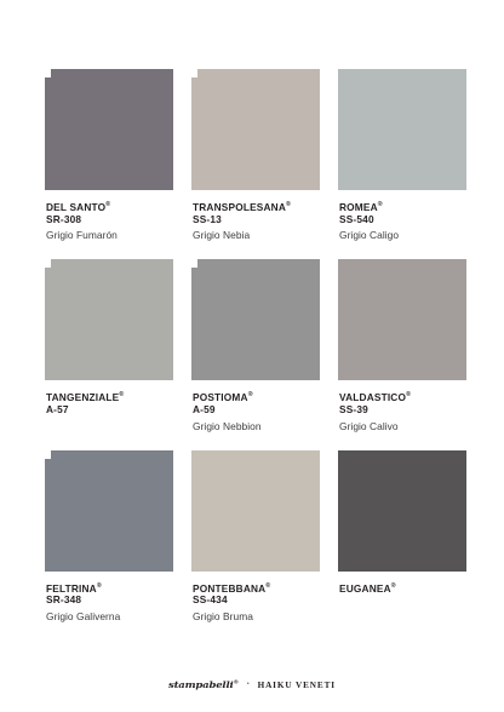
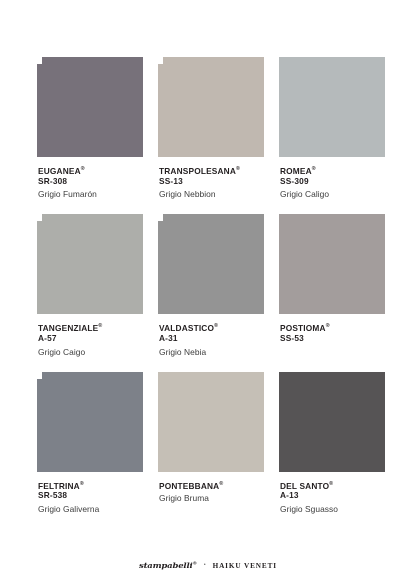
- DEL SANTO
+ EUGANEA
  SR-308
  Grigio Fumarón
  TRANSPOLESANA
  SS-13
- Grigio Nebia
+ Grigio Nebbion
  ROMEA
- SS-540
+ SS-309
  Grigio Caligo
  TANGENZIALE
  A-57
+ Grigio Caigo
- POSTIOMA
+ VALDASTICO
- A-59
+ A-31
- Grigio Nebbion
+ Grigio Nebia
- VALDASTICO
+ POSTIOMA
- SS-39
+ SS-53
- Grigio Calivo
  FELTRINA
- SR-348
+ SR-538
  Grigio Galiverna
  PONTEBBANA
- SS-434
  Grigio Bruma
- EUGANEA
+ DEL SANTO
+ A-13
+ Grigio Sguasso
  stampabelli
  HAIKU VENETI
